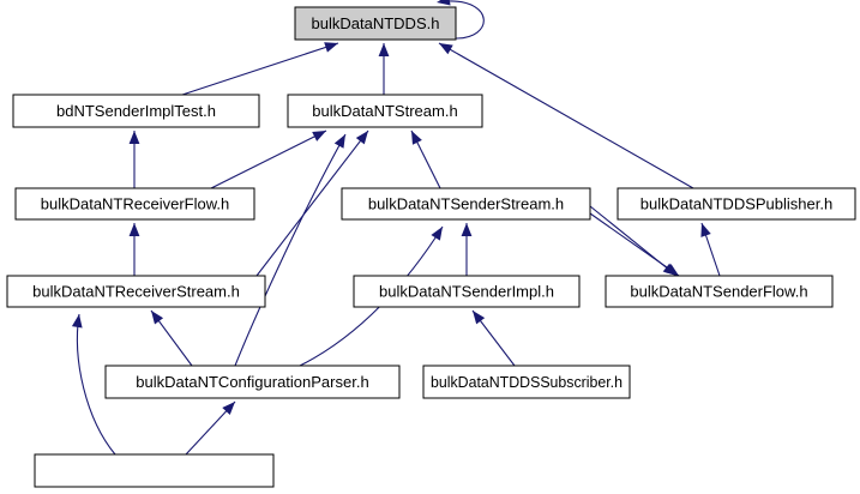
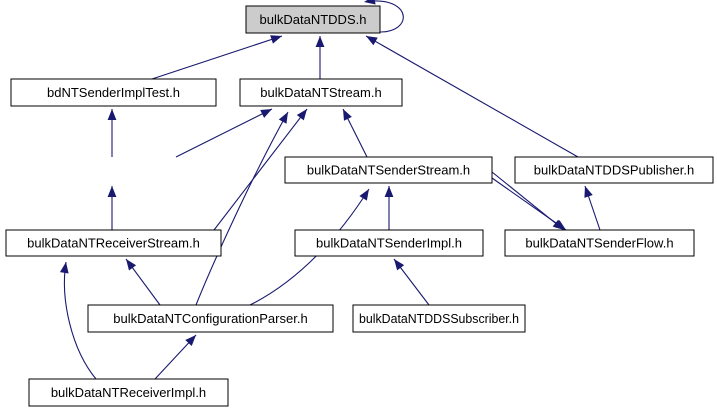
  bulkDataNTDDS.h
  bdNTSenderImplTest.h
  bulkDataNTStream.h
- bulkDataNTReceiverFlow.h
  bulkDataNTSenderStream.h
  bulkDataNTDDSPublisher.h
  bulkDataNTReceiverStream.h
  bulkDataNTSenderImpl.h
  bulkDataNTSenderFlow.h
  bulkDataNTConfigurationParser.h
  bulkDataNTDDSSubscriber.h
+ bulkDataNTReceiverImpl.h
